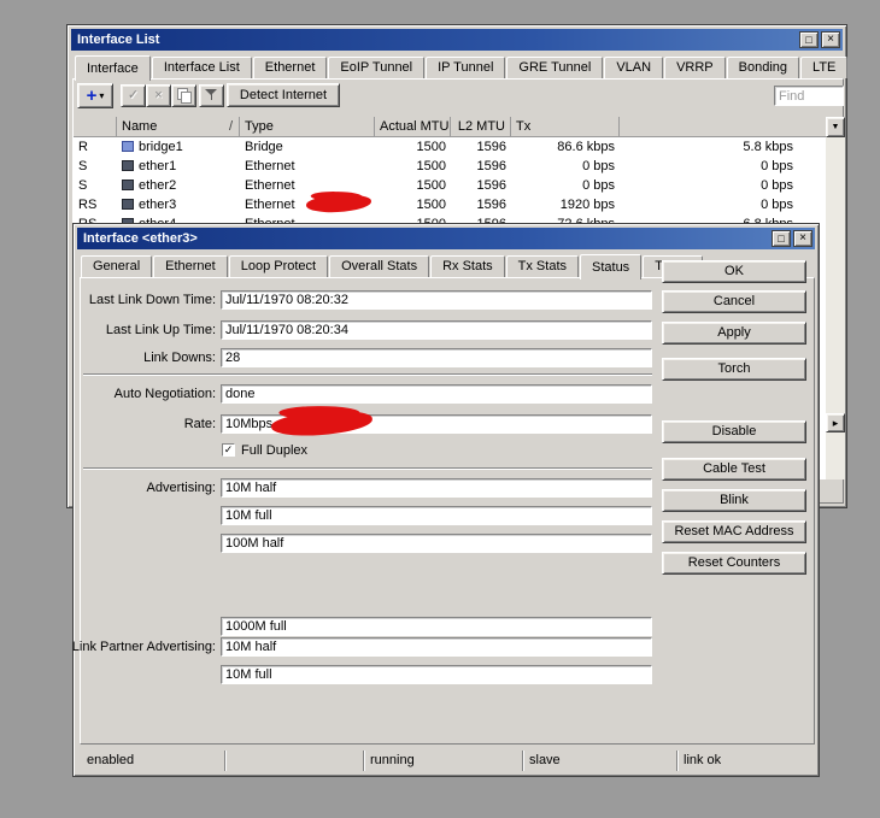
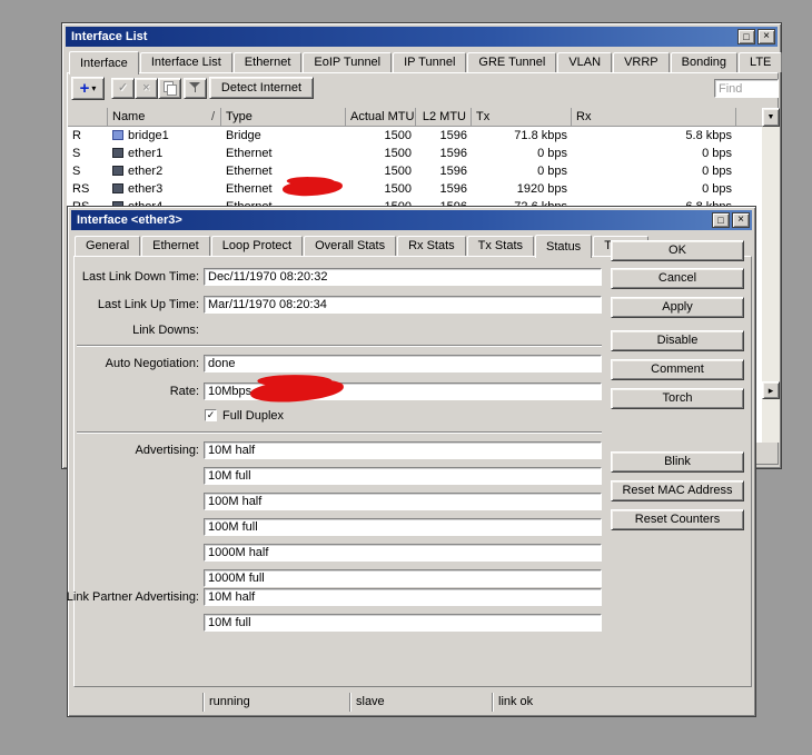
  Interface List
  □
  ×
  Interface
  Interface List
  Ethernet
  EoIP Tunnel
  IP Tunnel
  GRE Tunnel
  VLAN
  VRRP
  Bonding
  LTE
  +
  ▾
  ✓
  ×
  Detect Internet
  Find
  Name
  /
  Type
  Actual MTU
  L2 MTU
  Tx
+ Rx
  R
  bridge1
  Bridge
  1500
  1596
- 86.6 kbps
+ 71.8 kbps
  5.8 kbps
  S
  ether1
  Ethernet
  1500
  1596
  0 bps
  0 bps
  S
  ether2
  Ethernet
  1500
  1596
  0 bps
  0 bps
  RS
  ether3
  Ethernet
  1500
  1596
  1920 bps
  0 bps
  ▸
  Interface <ether3>
  □
  ×
  General
  Ethernet
  Loop Protect
  Overall Stats
  Rx Stats
  Tx Stats
  Status
  Last Link Down Time:
- Jul/11/1970 08:20:32
+ Dec/11/1970 08:20:32
  Last Link Up Time:
- Jul/11/1970 08:20:34
+ Mar/11/1970 08:20:34
  Link Downs:
- 28
  Auto Negotiation:
  done
  Rate:
  10Mbps
  ✓
  Full Duplex
  Advertising:
  10M half
  10M full
  100M half
+ 100M full
+ 1000M half
  1000M full
  Link Partner Advertising:
  10M half
  10M full
  OK
  Cancel
  Apply
- Torch
+ Disable
+ Comment
- Disable
+ Torch
- Cable Test
  Blink
  Reset MAC Address
  Reset Counters
- enabled
  running
  slave
  link ok
